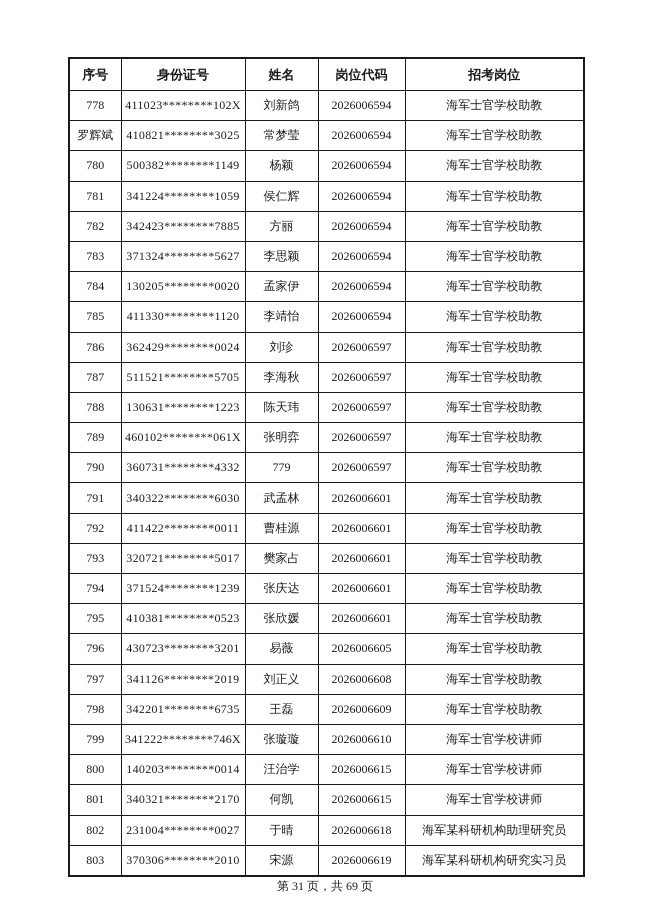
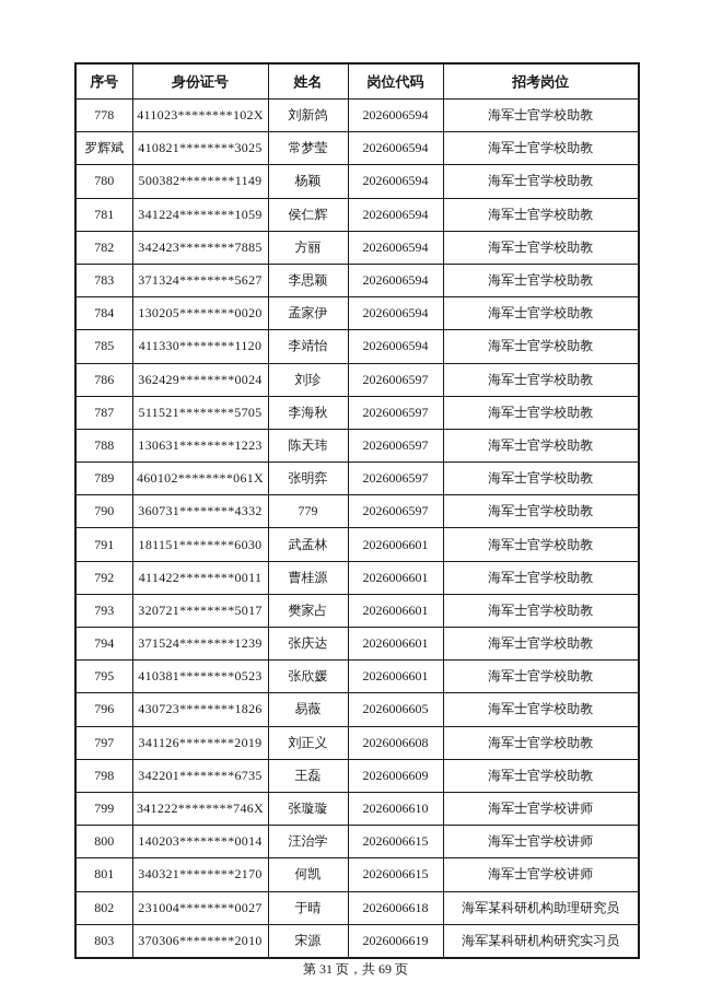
  序号	身份证号	姓名	岗位代码	招考岗位
  778	411023********102X	刘新鸽	2026006594	海军士官学校助教
  罗辉斌	410821********3025	常梦莹	2026006594	海军士官学校助教
  780	500382********1149	杨颖	2026006594	海军士官学校助教
  781	341224********1059	侯仁辉	2026006594	海军士官学校助教
  782	342423********7885	方丽	2026006594	海军士官学校助教
  783	371324********5627	李思颖	2026006594	海军士官学校助教
  784	130205********0020	孟家伊	2026006594	海军士官学校助教
  785	411330********1120	李靖怡	2026006594	海军士官学校助教
  786	362429********0024	刘珍	2026006597	海军士官学校助教
  787	511521********5705	李海秋	2026006597	海军士官学校助教
  788	130631********1223	陈天玮	2026006597	海军士官学校助教
  789	460102********061X	张明弈	2026006597	海军士官学校助教
  790	360731********4332	779	2026006597	海军士官学校助教
- 791	340322********6030	武孟林	2026006601	海军士官学校助教
+ 791	181151********6030	武孟林	2026006601	海军士官学校助教
  792	411422********0011	曹桂源	2026006601	海军士官学校助教
  793	320721********5017	樊家占	2026006601	海军士官学校助教
  794	371524********1239	张庆达	2026006601	海军士官学校助教
  795	410381********0523	张欣媛	2026006601	海军士官学校助教
- 796	430723********3201	易薇	2026006605	海军士官学校助教
+ 796	430723********1826	易薇	2026006605	海军士官学校助教
  797	341126********2019	刘正义	2026006608	海军士官学校助教
  798	342201********6735	王磊	2026006609	海军士官学校助教
  799	341222********746X	张璇璇	2026006610	海军士官学校讲师
  800	140203********0014	汪治学	2026006615	海军士官学校讲师
  801	340321********2170	何凯	2026006615	海军士官学校讲师
  802	231004********0027	于晴	2026006618	海军某科研机构助理研究员
  803	370306********2010	宋源	2026006619	海军某科研机构研究实习员
  第 31 页，共 69 页
